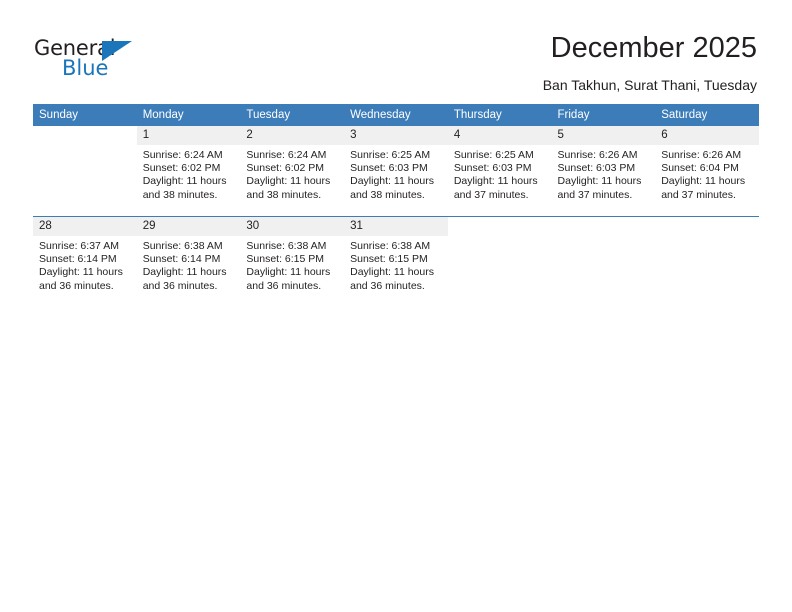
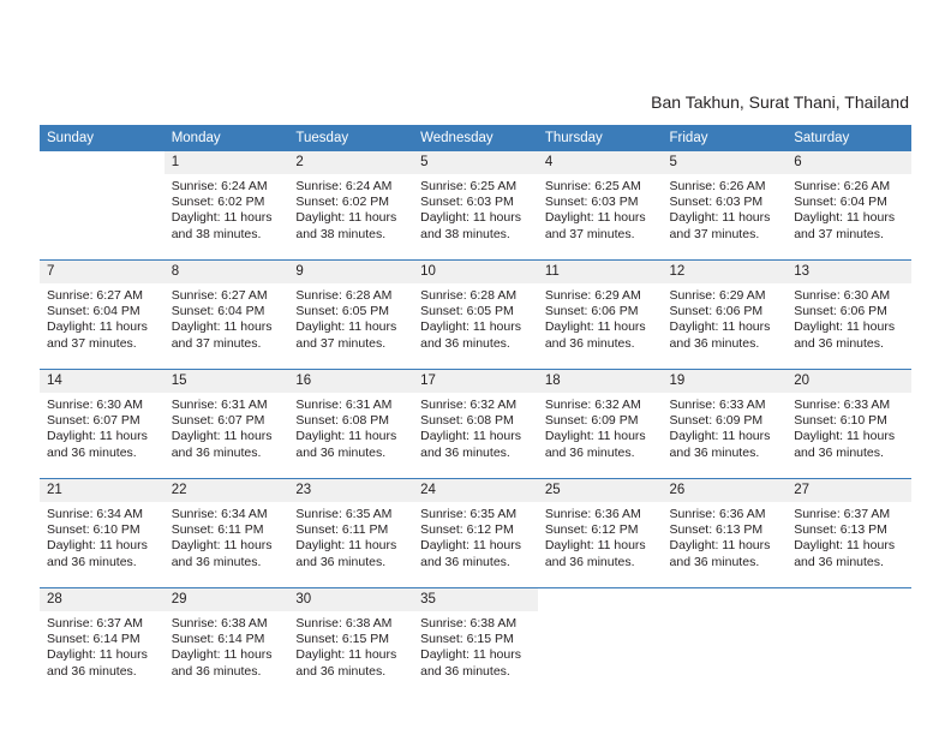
- General
- Blue
- December 2025
- Ban Takhun, Surat Thani, Tuesday
+ Ban Takhun, Surat Thani, Thailand
  Sunday	Monday	Tuesday	Wednesday	Thursday	Friday	Saturday
- 	1Sunrise: 6:24 AMSunset: 6:02 PMDaylight: 11 hoursand 38 minutes.	2Sunrise: 6:24 AMSunset: 6:02 PMDaylight: 11 hoursand 38 minutes.	3Sunrise: 6:25 AMSunset: 6:03 PMDaylight: 11 hoursand 38 minutes.	4Sunrise: 6:25 AMSunset: 6:03 PMDaylight: 11 hoursand 37 minutes.	5Sunrise: 6:26 AMSunset: 6:03 PMDaylight: 11 hoursand 37 minutes.	6Sunrise: 6:26 AMSunset: 6:04 PMDaylight: 11 hoursand 37 minutes.
+ 	1Sunrise: 6:24 AMSunset: 6:02 PMDaylight: 11 hoursand 38 minutes.	2Sunrise: 6:24 AMSunset: 6:02 PMDaylight: 11 hoursand 38 minutes.	5Sunrise: 6:25 AMSunset: 6:03 PMDaylight: 11 hoursand 38 minutes.	4Sunrise: 6:25 AMSunset: 6:03 PMDaylight: 11 hoursand 37 minutes.	5Sunrise: 6:26 AMSunset: 6:03 PMDaylight: 11 hoursand 37 minutes.	6Sunrise: 6:26 AMSunset: 6:04 PMDaylight: 11 hoursand 37 minutes.
+ 7Sunrise: 6:27 AMSunset: 6:04 PMDaylight: 11 hoursand 37 minutes.	8Sunrise: 6:27 AMSunset: 6:04 PMDaylight: 11 hoursand 37 minutes.	9Sunrise: 6:28 AMSunset: 6:05 PMDaylight: 11 hoursand 37 minutes.	10Sunrise: 6:28 AMSunset: 6:05 PMDaylight: 11 hoursand 36 minutes.	11Sunrise: 6:29 AMSunset: 6:06 PMDaylight: 11 hoursand 36 minutes.	12Sunrise: 6:29 AMSunset: 6:06 PMDaylight: 11 hoursand 36 minutes.	13Sunrise: 6:30 AMSunset: 6:06 PMDaylight: 11 hoursand 36 minutes.
+ 14Sunrise: 6:30 AMSunset: 6:07 PMDaylight: 11 hoursand 36 minutes.	15Sunrise: 6:31 AMSunset: 6:07 PMDaylight: 11 hoursand 36 minutes.	16Sunrise: 6:31 AMSunset: 6:08 PMDaylight: 11 hoursand 36 minutes.	17Sunrise: 6:32 AMSunset: 6:08 PMDaylight: 11 hoursand 36 minutes.	18Sunrise: 6:32 AMSunset: 6:09 PMDaylight: 11 hoursand 36 minutes.	19Sunrise: 6:33 AMSunset: 6:09 PMDaylight: 11 hoursand 36 minutes.	20Sunrise: 6:33 AMSunset: 6:10 PMDaylight: 11 hoursand 36 minutes.
+ 21Sunrise: 6:34 AMSunset: 6:10 PMDaylight: 11 hoursand 36 minutes.	22Sunrise: 6:34 AMSunset: 6:11 PMDaylight: 11 hoursand 36 minutes.	23Sunrise: 6:35 AMSunset: 6:11 PMDaylight: 11 hoursand 36 minutes.	24Sunrise: 6:35 AMSunset: 6:12 PMDaylight: 11 hoursand 36 minutes.	25Sunrise: 6:36 AMSunset: 6:12 PMDaylight: 11 hoursand 36 minutes.	26Sunrise: 6:36 AMSunset: 6:13 PMDaylight: 11 hoursand 36 minutes.	27Sunrise: 6:37 AMSunset: 6:13 PMDaylight: 11 hoursand 36 minutes.
- 28Sunrise: 6:37 AMSunset: 6:14 PMDaylight: 11 hoursand 36 minutes.	29Sunrise: 6:38 AMSunset: 6:14 PMDaylight: 11 hoursand 36 minutes.	30Sunrise: 6:38 AMSunset: 6:15 PMDaylight: 11 hoursand 36 minutes.	31Sunrise: 6:38 AMSunset: 6:15 PMDaylight: 11 hoursand 36 minutes.
+ 28Sunrise: 6:37 AMSunset: 6:14 PMDaylight: 11 hoursand 36 minutes.	29Sunrise: 6:38 AMSunset: 6:14 PMDaylight: 11 hoursand 36 minutes.	30Sunrise: 6:38 AMSunset: 6:15 PMDaylight: 11 hoursand 36 minutes.	35Sunrise: 6:38 AMSunset: 6:15 PMDaylight: 11 hoursand 36 minutes.
